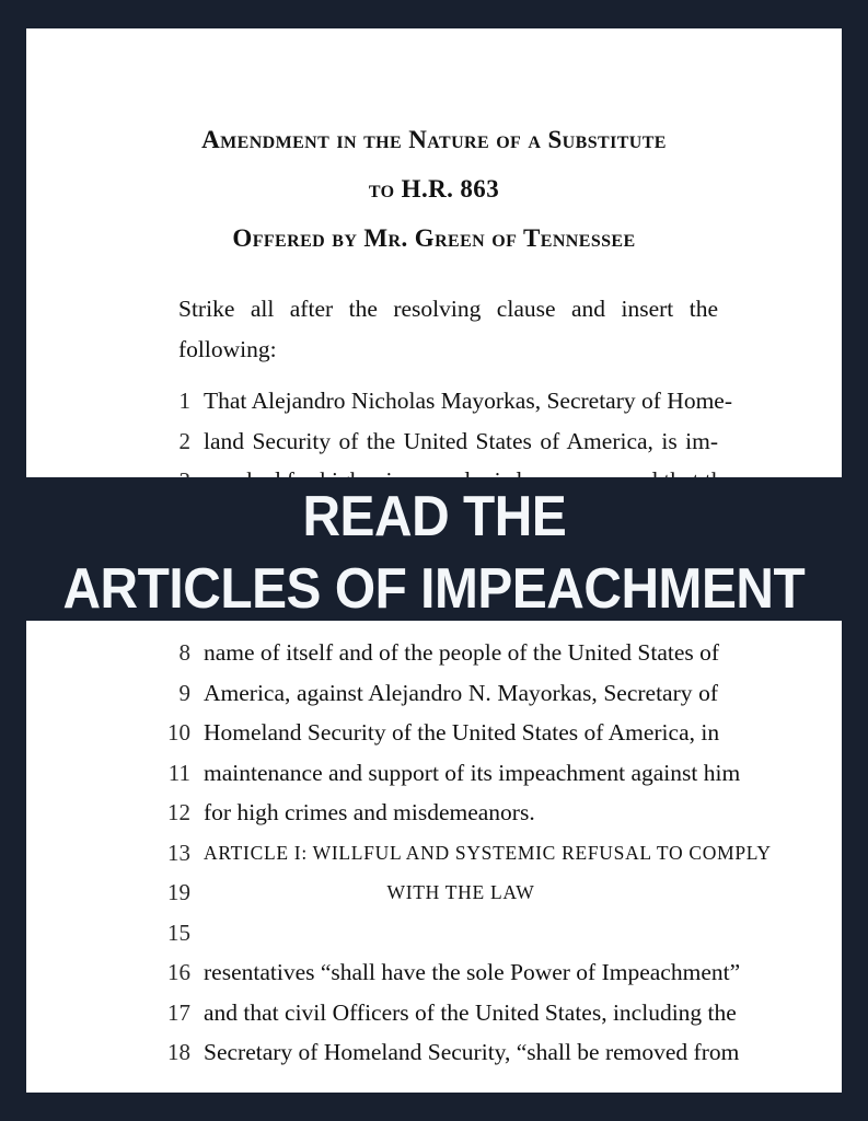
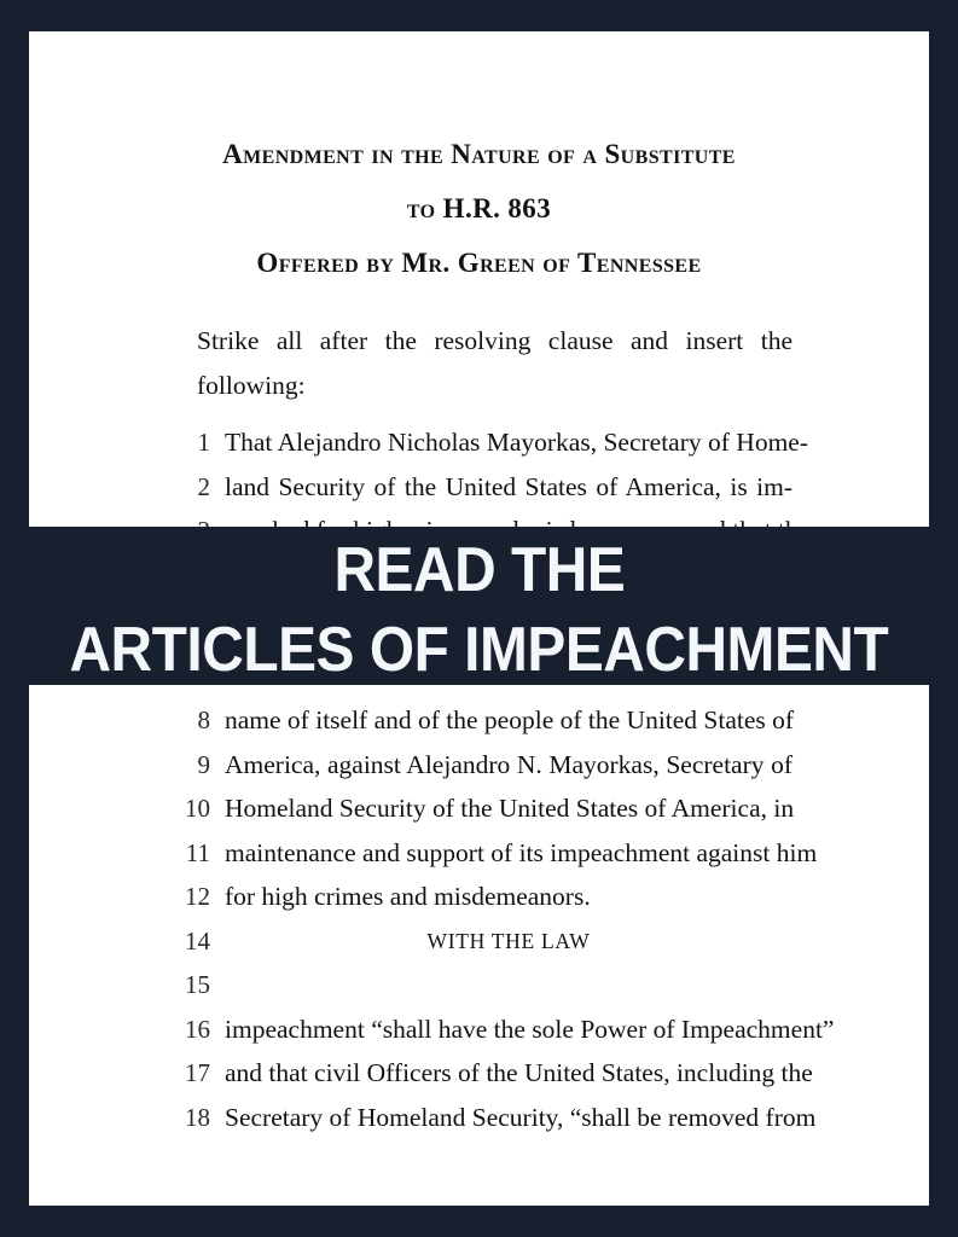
  Amendment in the Nature of a Substitute
  to H.R. 863
  Offered by Mr. Green of Tennessee
  Strike all after the resolving clause and insert the
  following:
  1
  That Alejandro Nicholas Mayorkas, Secretary of Home-
  2
  land Security of the United States of America, is im-
  READ THE
  ARTICLES OF IMPEACHMENT
  8
  name of itself and of the people of the United States of
  9
  America, against Alejandro N. Mayorkas, Secretary of
  10
  Homeland Security of the United States of America, in
  11
  maintenance and support of its impeachment against him
  12
  for high crimes and misdemeanors.
- 13
- ARTICLE I: WILLFUL AND SYSTEMIC REFUSAL TO COMPLY
- 19
+ 14
  WITH THE LAW
  15
  16
- resentatives “shall have the sole Power of Impeachment”
+ impeachment “shall have the sole Power of Impeachment”
  17
  and that civil Officers of the United States, including the
  18
  Secretary of Homeland Security, “shall be removed from
